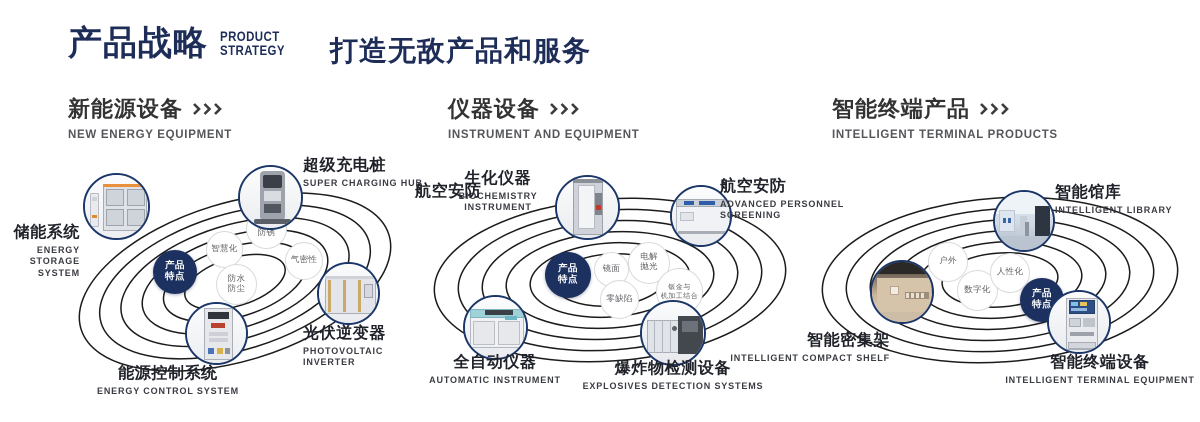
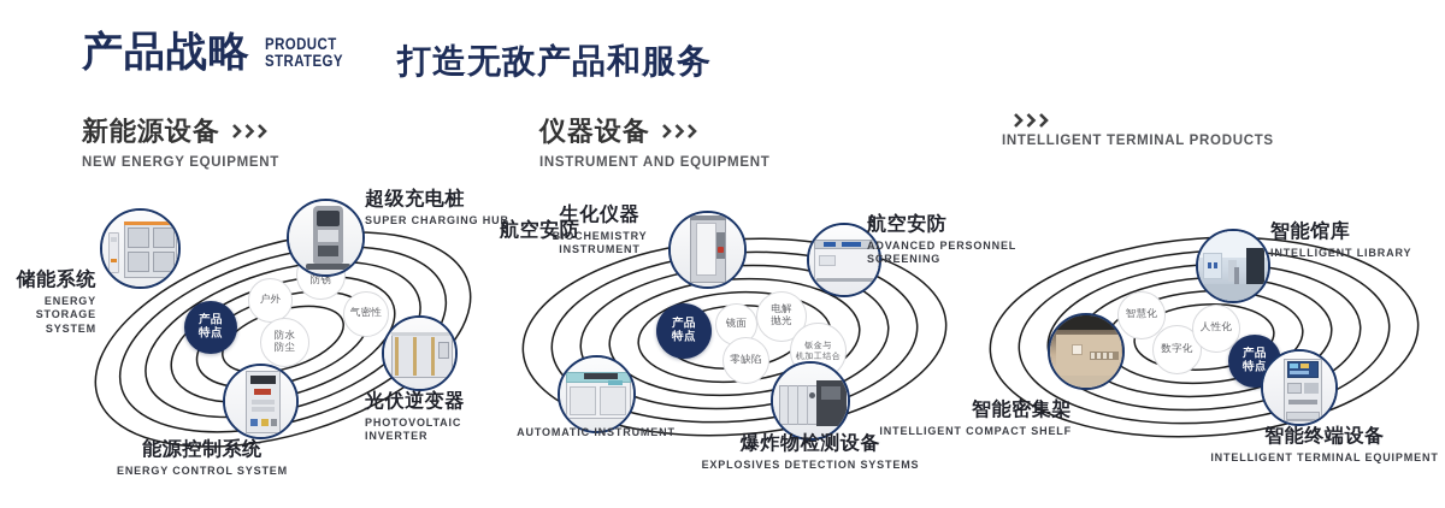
  产品战略
  PRODUCT
  STRATEGY
  打造无敌产品和服务
  新能源设备
  NEW ENERGY EQUIPMENT
  仪器设备
  INSTRUMENT AND EQUIPMENT
- 智能终端产品
  INTELLIGENT TERMINAL PRODUCTS
  产品
  特点
- 智慧化
+ 户外
  防锈
  防水
  防尘
  气密性
  储能系统
  ENERGY STORAGE SYSTEM
  超级充电桩
  SUPER CHARGING HUB
  光伏逆变器
  PHOTOVOLTAIC INVERTER
  能源控制系统
  ENERGY CONTROL SYSTEM
  产品
  特点
  镜面
  电解
  抛光
  零缺陷
  钣金与
  机加工结合
  生化仪器
  BIOCHEMISTRY INSTRUMENT
  航空安防
  航空安防
  ADVANCED PERSONNEL SCREENING
  爆炸物检测设备
  EXPLOSIVES DETECTION SYSTEMS
- 全自动仪器
  AUTOMATIC INSTRUMENT
- 户外
+ 智慧化
  数字化
  人性化
  产品
  特点
  智能馆库
  INTELLIGENT LIBRARY
  智能密集架
  INTELLIGENT COMPACT SHELF
  智能终端设备
  INTELLIGENT TERMINAL EQUIPMENT
